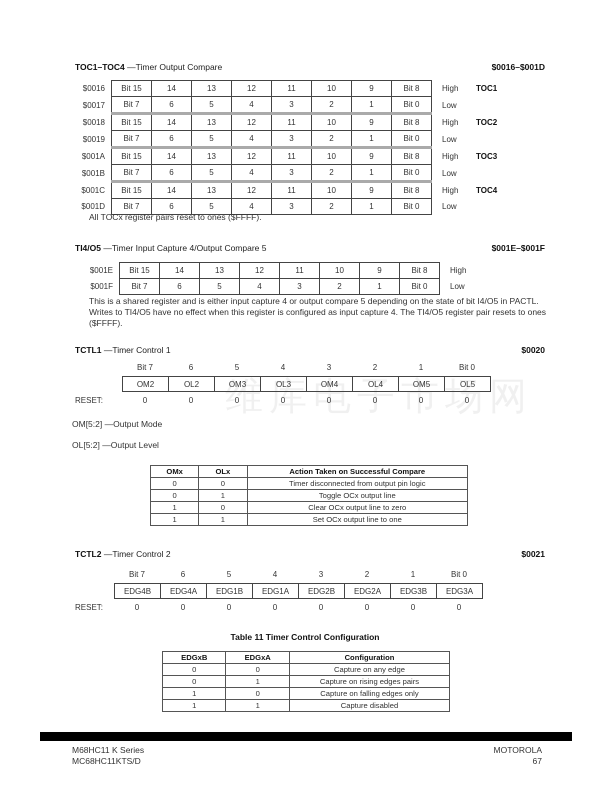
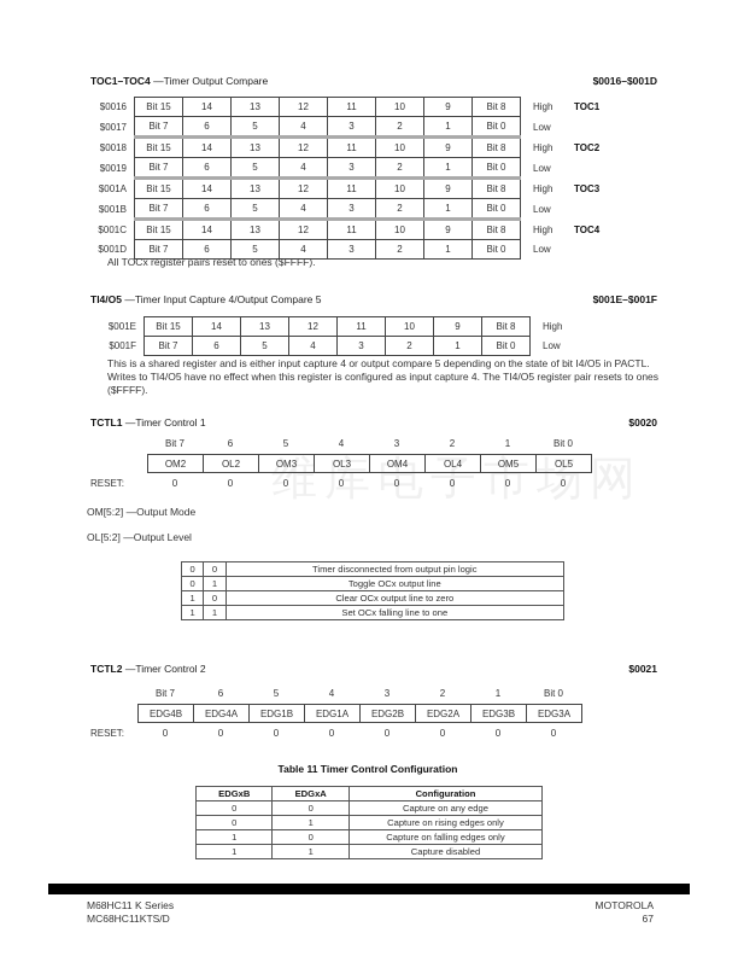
  TOC1–TOC4 —Timer Output Compare
  $0016–$001D
  $0016	Bit 15	14	13	12	11	10	9	Bit 8	High	TOC1
  $0017	Bit 7	6	5	4	3	2	1	Bit 0	Low
  $0018	Bit 15	14	13	12	11	10	9	Bit 8	High	TOC2
  $0019	Bit 7	6	5	4	3	2	1	Bit 0	Low
  $001A	Bit 15	14	13	12	11	10	9	Bit 8	High	TOC3
  $001B	Bit 7	6	5	4	3	2	1	Bit 0	Low
  $001C	Bit 15	14	13	12	11	10	9	Bit 8	High	TOC4
  $001D	Bit 7	6	5	4	3	2	1	Bit 0	Low
  All TOCx register pairs reset to ones ($FFFF).
  TI4/O5 —Timer Input Capture 4/Output Compare 5
  $001E–$001F
  $001E	Bit 15	14	13	12	11	10	9	Bit 8	High
  $001F	Bit 7	6	5	4	3	2	1	Bit 0	Low
  This is a shared register and is either input capture 4 or output compare 5 depending on the state of bit I4/O5 in PACTL. Writes to TI4/O5 have no effect when this register is configured as input capture 4. The TI4/O5 register pair resets to ones ($FFFF).
  维库电子市场网
  TCTL1 —Timer Control 1
  $0020
  Bit 7
  6
  5
  4
  3
  2
  1
  Bit 0
  OM2	OL2	OM3	OL3	OM4	OL4	OM5	OL5
  RESET:
  0
  0
  0
  0
  0
  0
  0
  0
  OM[5:2] —Output Mode
  OL[5:2] —Output Level
- OMx	OLx	Action Taken on Successful Compare
  0	0	Timer disconnected from output pin logic
  0	1	Toggle OCx output line
  1	0	Clear OCx output line to zero
- 1	1	Set OCx output line to one
+ 1	1	Set OCx falling line to one
  TCTL2 —Timer Control 2
  $0021
  Bit 7
  6
  5
  4
  3
  2
  1
  Bit 0
  EDG4B	EDG4A	EDG1B	EDG1A	EDG2B	EDG2A	EDG3B	EDG3A
  RESET:
  0
  0
  0
  0
  0
  0
  0
  0
  Table 11 Timer Control Configuration
  EDGxB	EDGxA	Configuration
  0	0	Capture on any edge
- 0	1	Capture on rising edges pairs
+ 0	1	Capture on rising edges only
  1	0	Capture on falling edges only
  1	1	Capture disabled
  M68HC11 K Series
  MC68HC11KTS/D
  MOTOROLA
  67
